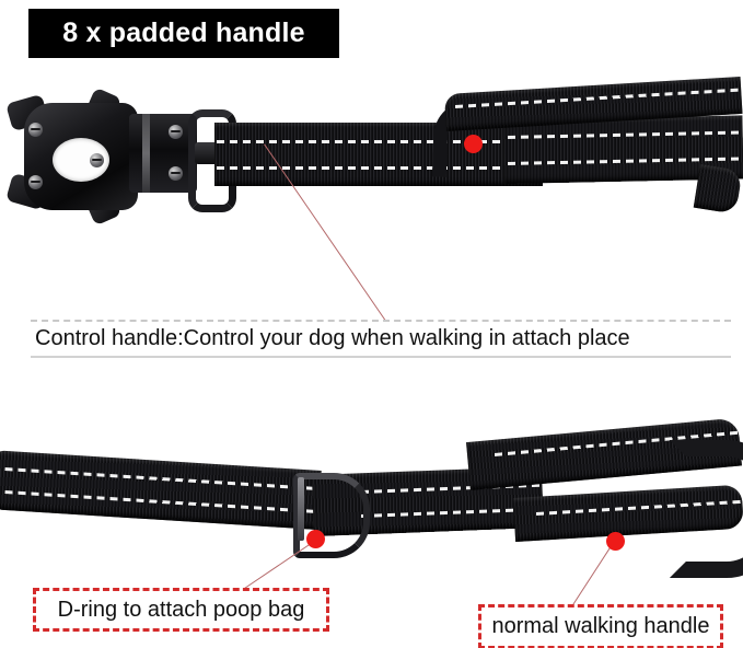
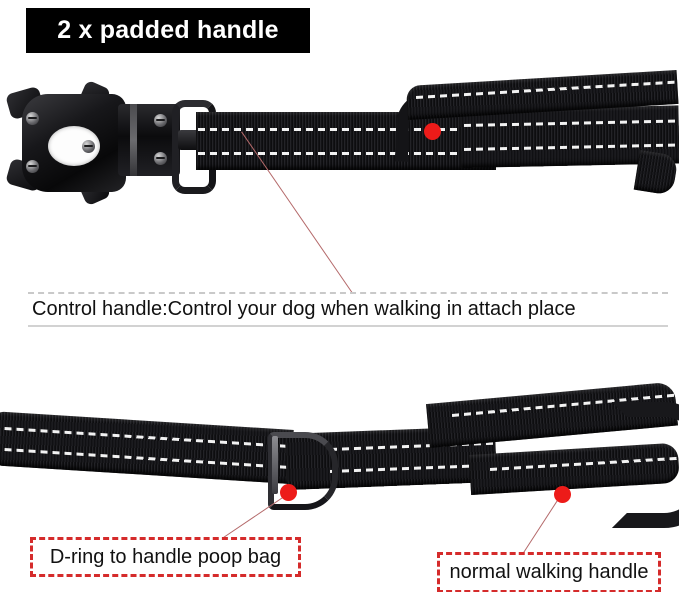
- 8 x padded handle
+ 2 x padded handle
  Control handle:Control your dog when walking in attach place
- D-ring to attach poop bag
+ D-ring to handle poop bag
  normal walking handle
